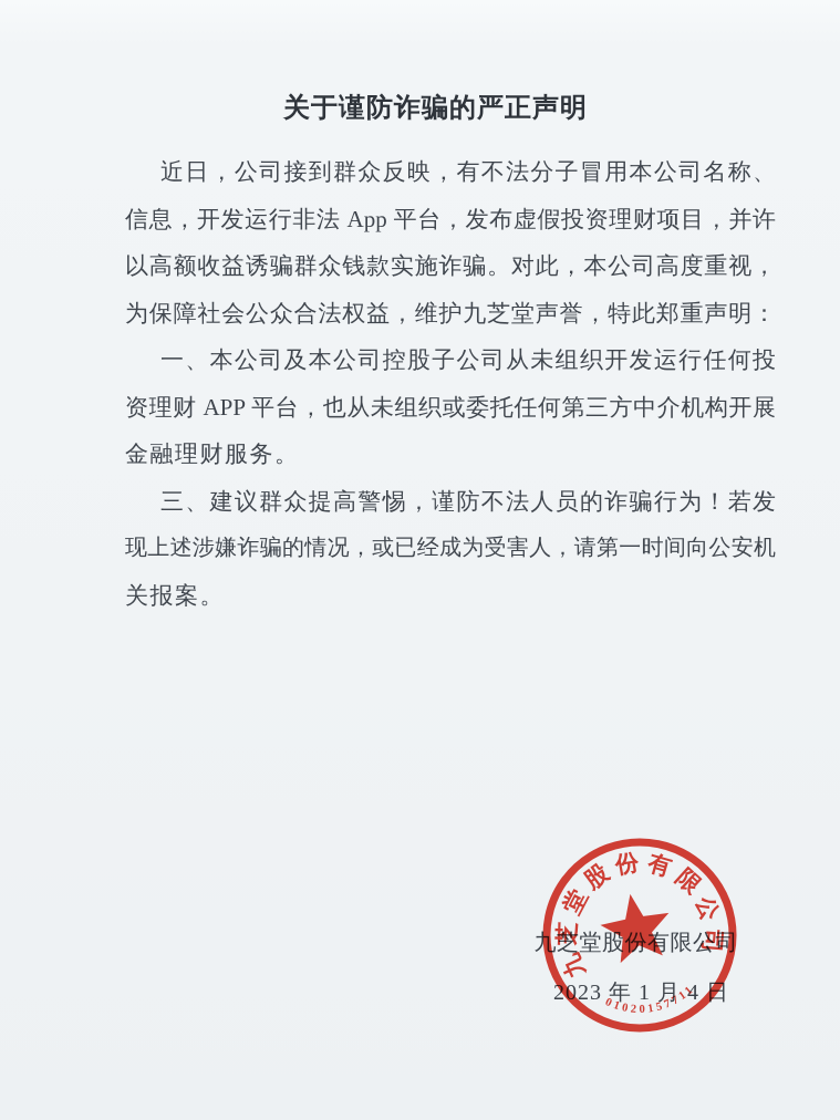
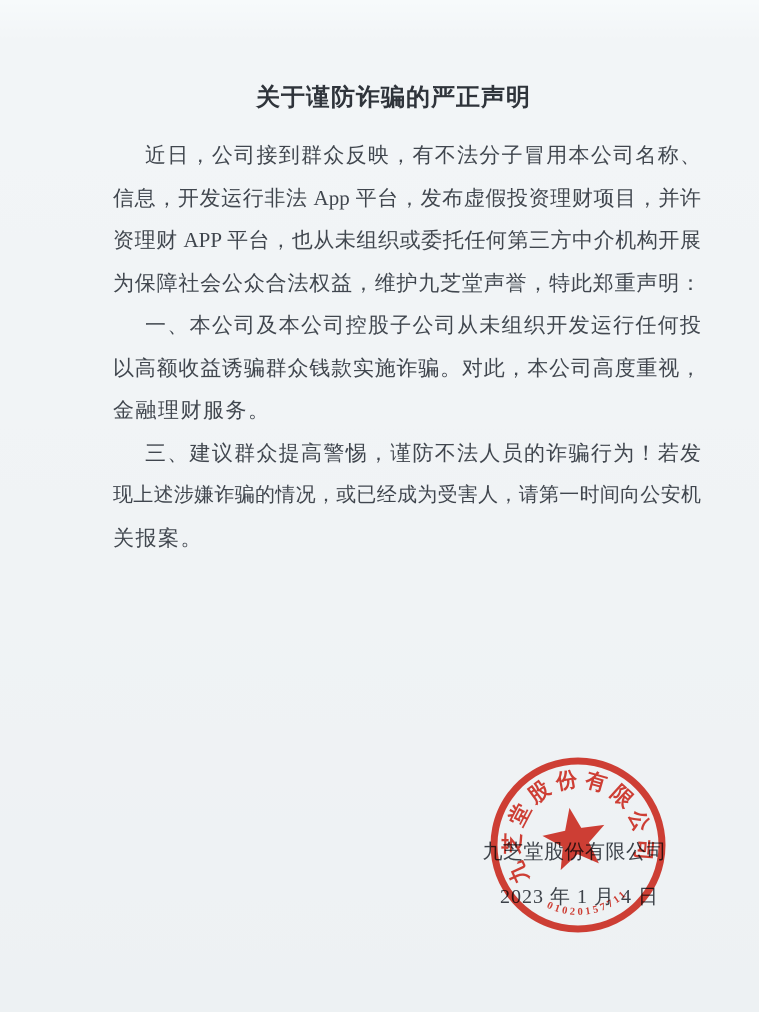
  关于谨防诈骗的严正声明
  近日，公司接到群众反映，有不法分子冒用本公司名称、
  信息，开发运行非法 App 平台，发布虚假投资理财项目，并许
- 以高额收益诱骗群众钱款实施诈骗。对此，本公司高度重视，
+ 资理财 APP 平台，也从未组织或委托任何第三方中介机构开展
  为保障社会公众合法权益，维护九芝堂声誉，特此郑重声明：
  一、本公司及本公司控股子公司从未组织开发运行任何投
- 资理财 APP 平台，也从未组织或委托任何第三方中介机构开展
+ 以高额收益诱骗群众钱款实施诈骗。对此，本公司高度重视，
  金融理财服务。
  三、建议群众提高警惕，谨防不法人员的诈骗行为！若发
  现上述涉嫌诈骗的情况，或已经成为受害人，请第一时间向公安机
  关报案。
  芝堂股有限公司
  223 年 1 月 4 日
